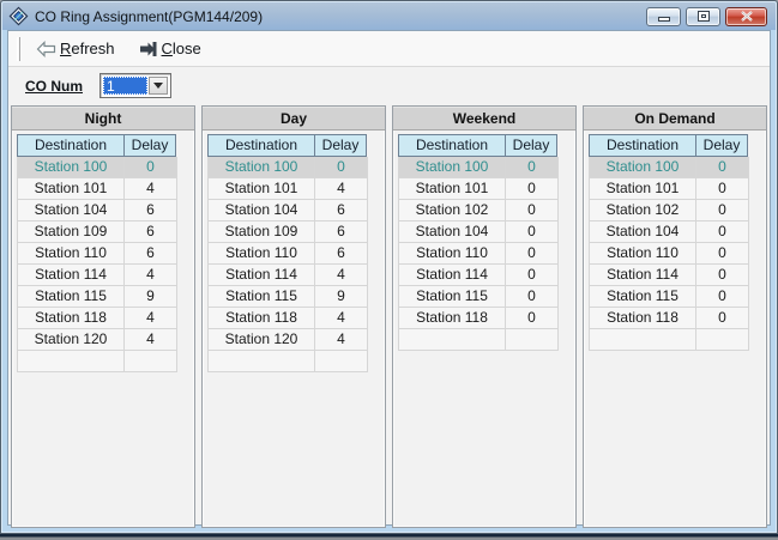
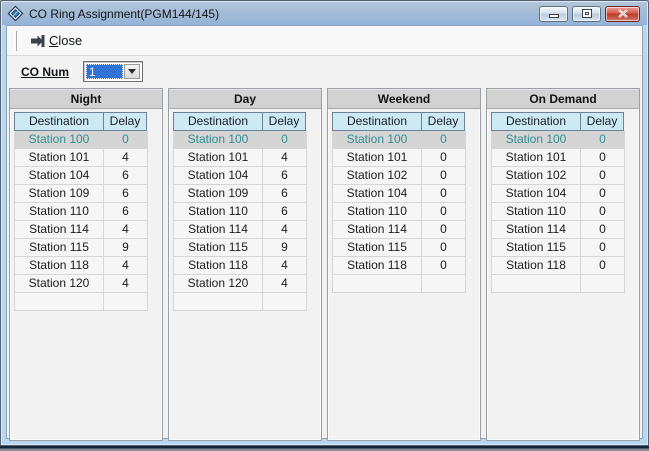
- CO Ring Assignment(PGM144/209)
+ CO Ring Assignment(PGM144/145)
- Refresh
  Close
  CO Num
  1
  Night
  Destination
  Delay
  Station 100
  0
  Station 101
  4
  Station 104
  6
  Station 109
  6
  Station 110
  6
  Station 114
  4
  Station 115
  9
  Station 118
  4
  Station 120
  4
  Day
  Destination
  Delay
  Station 100
  0
  Station 101
  4
  Station 104
  6
  Station 109
  6
  Station 110
  6
  Station 114
  4
  Station 115
  9
  Station 118
  4
  Station 120
  4
  Weekend
  Destination
  Delay
  Station 100
  0
  Station 101
  0
  Station 102
  0
  Station 104
  0
  Station 110
  0
  Station 114
  0
  Station 115
  0
  Station 118
  0
  On Demand
  Destination
  Delay
  Station 100
  0
  Station 101
  0
  Station 102
  0
  Station 104
  0
  Station 110
  0
  Station 114
  0
  Station 115
  0
  Station 118
  0
